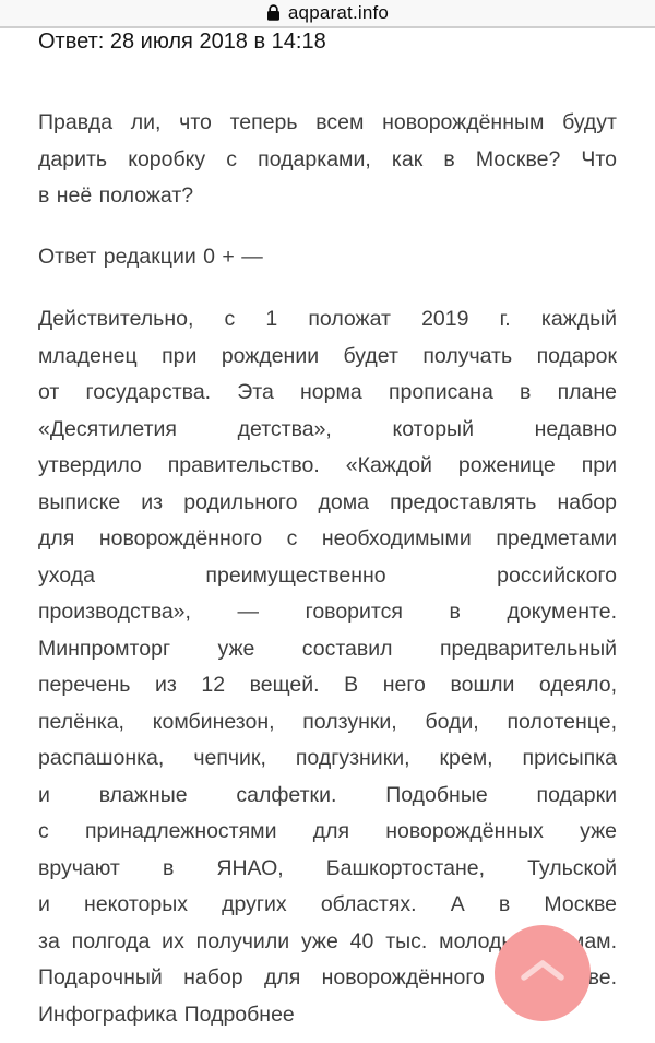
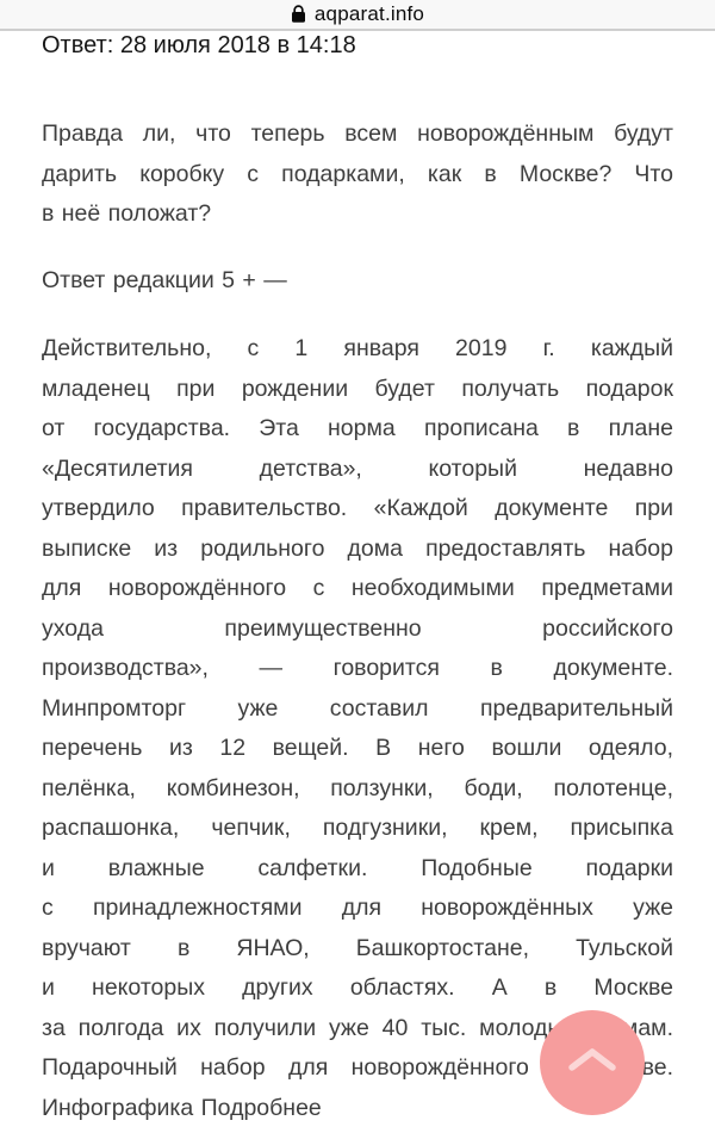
  aqparat.info
  Ответ: 28 июля 2018 в 14:18
  Правда ли, что теперь всем новорождённым будут
  дарить коробку с подарками, как в Москве? Что
  в неё положат?
- Ответ редакции 0 + —
+ Ответ редакции 5 + —
- Действительно, с 1 положат 2019 г. каждый
+ Действительно, с 1 января 2019 г. каждый
  младенец при рождении будет получать подарок
  от государства. Эта норма прописана в плане
  «Десятилетия детства», который недавно
- утвердило правительство. «Каждой роженице при
+ утвердило правительство. «Каждой документе при
  выписке из родильного дома предоставлять набор
  для новорождённого с необходимыми предметами
  ухода преимущественно российского
  производства», — говорится в документе.
  Минпромторг уже составил предварительный
  перечень из 12 вещей. В него вошли одеяло,
  пелёнка, комбинезон, ползунки, боди, полотенце,
  распашонка, чепчик, подгузники, крем, присыпка
  и влажные салфетки. Подобные подарки
  с принадлежностями для новорождённых уже
  вручают в ЯНАО, Башкортостане, Тульской
  и некоторых других областях. А в Москве
  за полгода их получили уже 40 тыс. молодам.
  Подарочный набор для новорождённогове.
  Инфографика Подробнее
